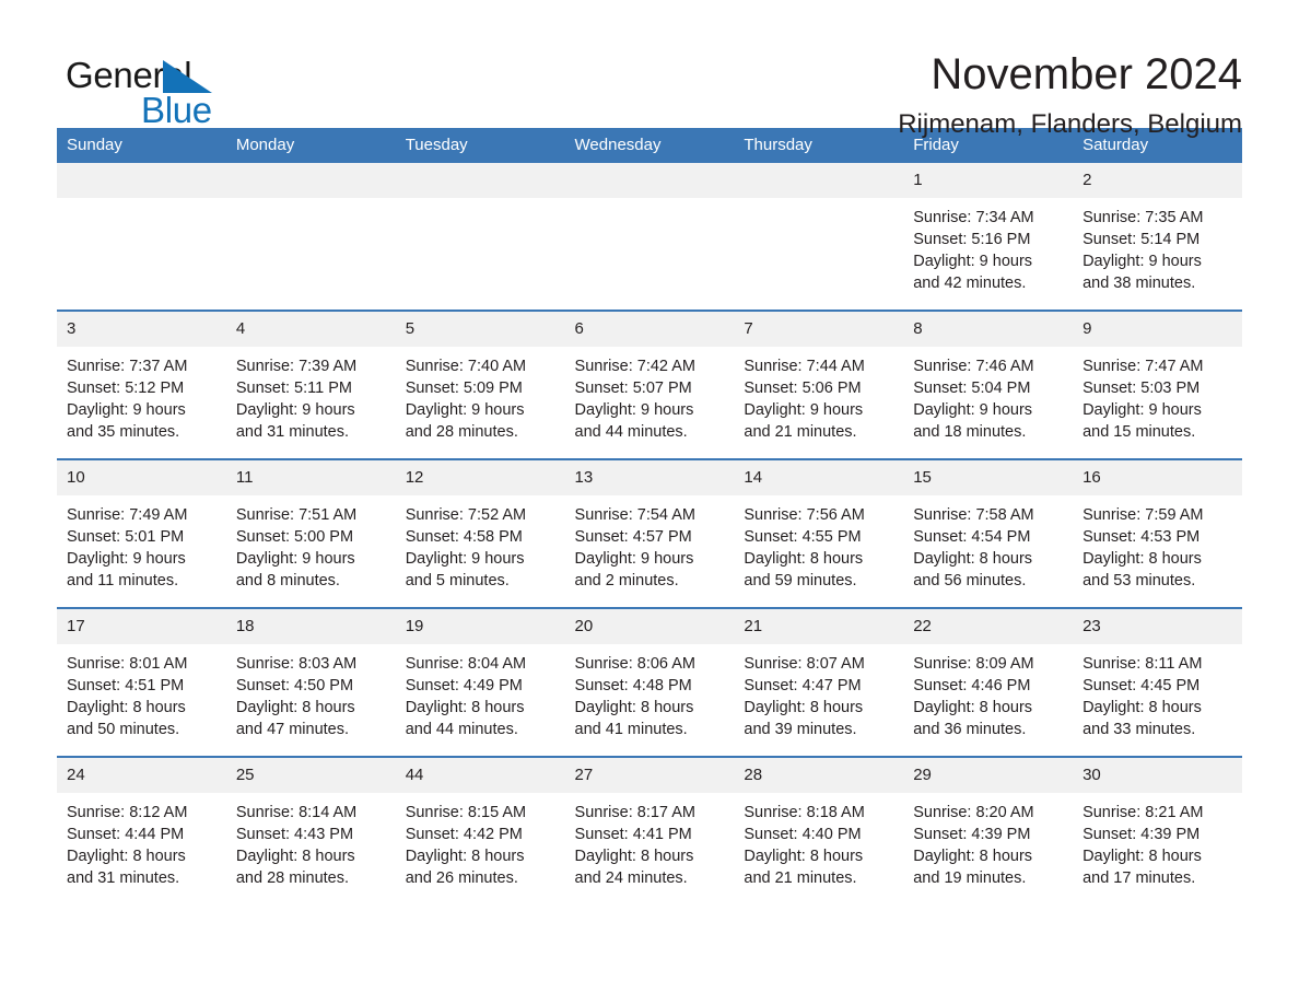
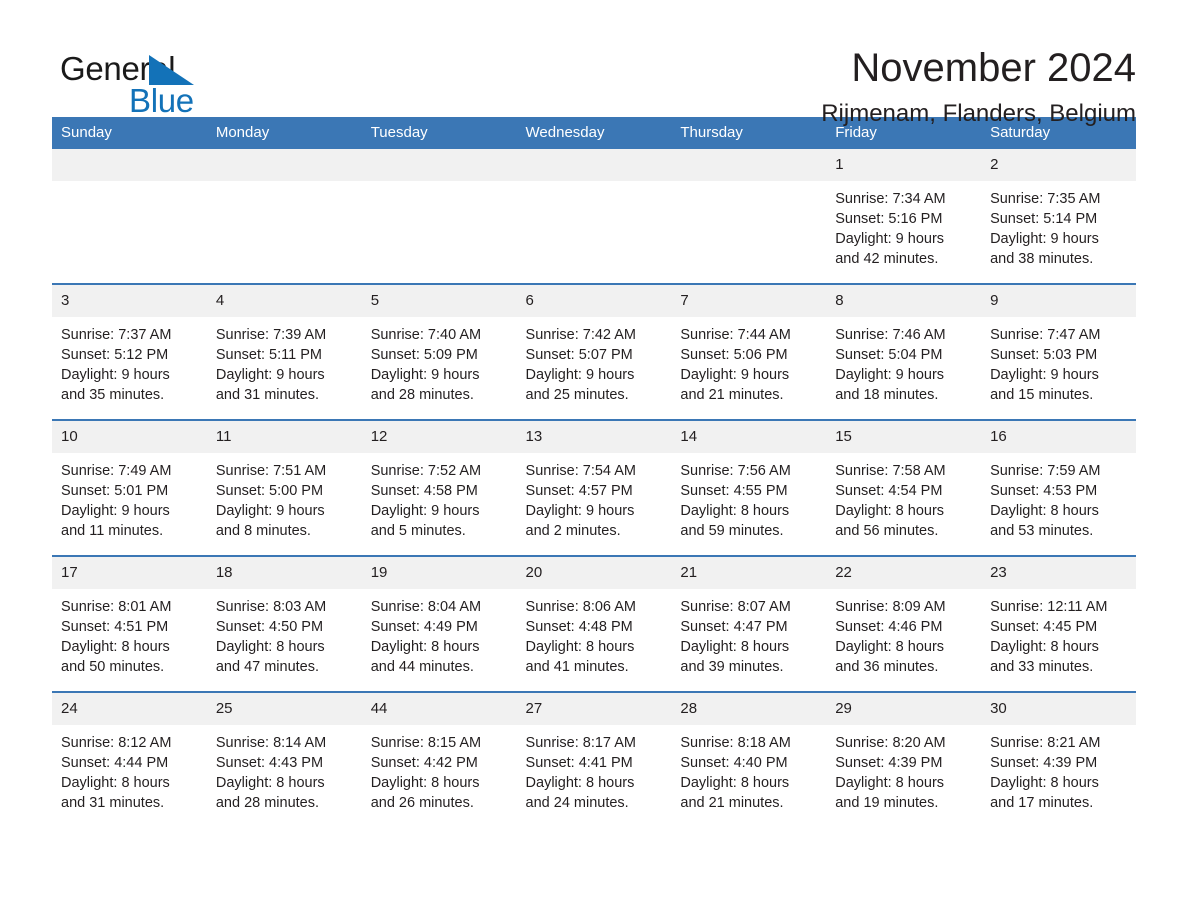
  General
  Blue
  November 2024
  Rijmenam, Flanders, Belgium
  Sunday	Monday	Tuesday	Wednesday	Thursday	Friday	Saturday
  					1Sunrise: 7:34 AMSunset: 5:16 PMDaylight: 9 hoursand 42 minutes.	2Sunrise: 7:35 AMSunset: 5:14 PMDaylight: 9 hoursand 38 minutes.
- 3Sunrise: 7:37 AMSunset: 5:12 PMDaylight: 9 hoursand 35 minutes.	4Sunrise: 7:39 AMSunset: 5:11 PMDaylight: 9 hoursand 31 minutes.	5Sunrise: 7:40 AMSunset: 5:09 PMDaylight: 9 hoursand 28 minutes.	6Sunrise: 7:42 AMSunset: 5:07 PMDaylight: 9 hoursand 44 minutes.	7Sunrise: 7:44 AMSunset: 5:06 PMDaylight: 9 hoursand 21 minutes.	8Sunrise: 7:46 AMSunset: 5:04 PMDaylight: 9 hoursand 18 minutes.	9Sunrise: 7:47 AMSunset: 5:03 PMDaylight: 9 hoursand 15 minutes.
+ 3Sunrise: 7:37 AMSunset: 5:12 PMDaylight: 9 hoursand 35 minutes.	4Sunrise: 7:39 AMSunset: 5:11 PMDaylight: 9 hoursand 31 minutes.	5Sunrise: 7:40 AMSunset: 5:09 PMDaylight: 9 hoursand 28 minutes.	6Sunrise: 7:42 AMSunset: 5:07 PMDaylight: 9 hoursand 25 minutes.	7Sunrise: 7:44 AMSunset: 5:06 PMDaylight: 9 hoursand 21 minutes.	8Sunrise: 7:46 AMSunset: 5:04 PMDaylight: 9 hoursand 18 minutes.	9Sunrise: 7:47 AMSunset: 5:03 PMDaylight: 9 hoursand 15 minutes.
  10Sunrise: 7:49 AMSunset: 5:01 PMDaylight: 9 hoursand 11 minutes.	11Sunrise: 7:51 AMSunset: 5:00 PMDaylight: 9 hoursand 8 minutes.	12Sunrise: 7:52 AMSunset: 4:58 PMDaylight: 9 hoursand 5 minutes.	13Sunrise: 7:54 AMSunset: 4:57 PMDaylight: 9 hoursand 2 minutes.	14Sunrise: 7:56 AMSunset: 4:55 PMDaylight: 8 hoursand 59 minutes.	15Sunrise: 7:58 AMSunset: 4:54 PMDaylight: 8 hoursand 56 minutes.	16Sunrise: 7:59 AMSunset: 4:53 PMDaylight: 8 hoursand 53 minutes.
- 17Sunrise: 8:01 AMSunset: 4:51 PMDaylight: 8 hoursand 50 minutes.	18Sunrise: 8:03 AMSunset: 4:50 PMDaylight: 8 hoursand 47 minutes.	19Sunrise: 8:04 AMSunset: 4:49 PMDaylight: 8 hoursand 44 minutes.	20Sunrise: 8:06 AMSunset: 4:48 PMDaylight: 8 hoursand 41 minutes.	21Sunrise: 8:07 AMSunset: 4:47 PMDaylight: 8 hoursand 39 minutes.	22Sunrise: 8:09 AMSunset: 4:46 PMDaylight: 8 hoursand 36 minutes.	23Sunrise: 8:11 AMSunset: 4:45 PMDaylight: 8 hoursand 33 minutes.
+ 17Sunrise: 8:01 AMSunset: 4:51 PMDaylight: 8 hoursand 50 minutes.	18Sunrise: 8:03 AMSunset: 4:50 PMDaylight: 8 hoursand 47 minutes.	19Sunrise: 8:04 AMSunset: 4:49 PMDaylight: 8 hoursand 44 minutes.	20Sunrise: 8:06 AMSunset: 4:48 PMDaylight: 8 hoursand 41 minutes.	21Sunrise: 8:07 AMSunset: 4:47 PMDaylight: 8 hoursand 39 minutes.	22Sunrise: 8:09 AMSunset: 4:46 PMDaylight: 8 hoursand 36 minutes.	23Sunrise: 12:11 AMSunset: 4:45 PMDaylight: 8 hoursand 33 minutes.
  24Sunrise: 8:12 AMSunset: 4:44 PMDaylight: 8 hoursand 31 minutes.	25Sunrise: 8:14 AMSunset: 4:43 PMDaylight: 8 hoursand 28 minutes.	44Sunrise: 8:15 AMSunset: 4:42 PMDaylight: 8 hoursand 26 minutes.	27Sunrise: 8:17 AMSunset: 4:41 PMDaylight: 8 hoursand 24 minutes.	28Sunrise: 8:18 AMSunset: 4:40 PMDaylight: 8 hoursand 21 minutes.	29Sunrise: 8:20 AMSunset: 4:39 PMDaylight: 8 hoursand 19 minutes.	30Sunrise: 8:21 AMSunset: 4:39 PMDaylight: 8 hoursand 17 minutes.
